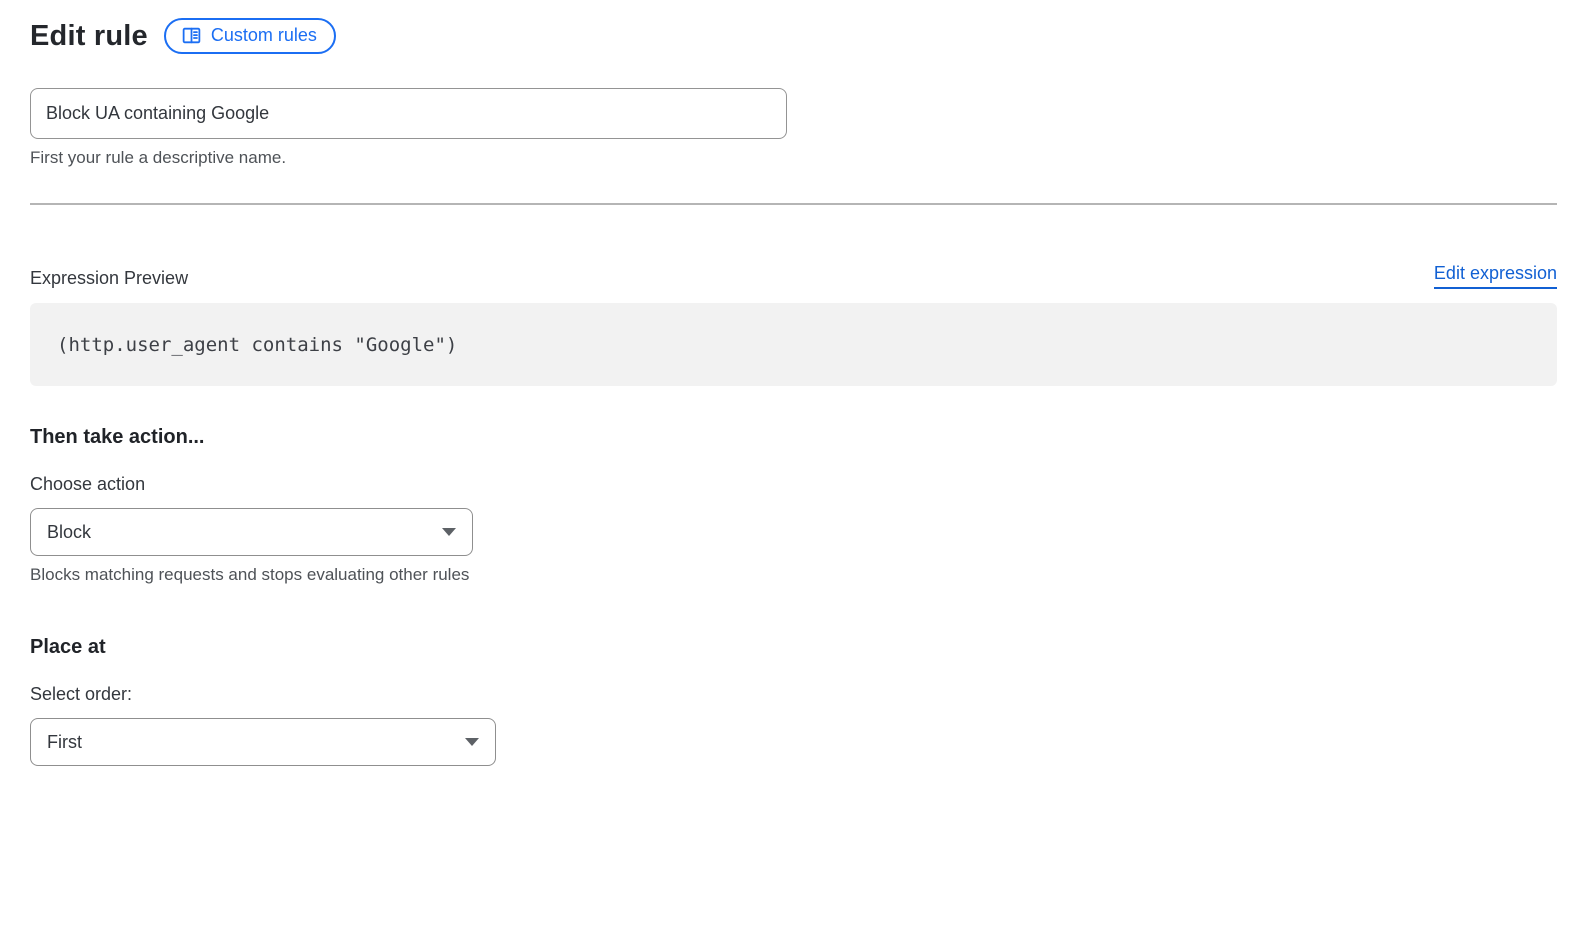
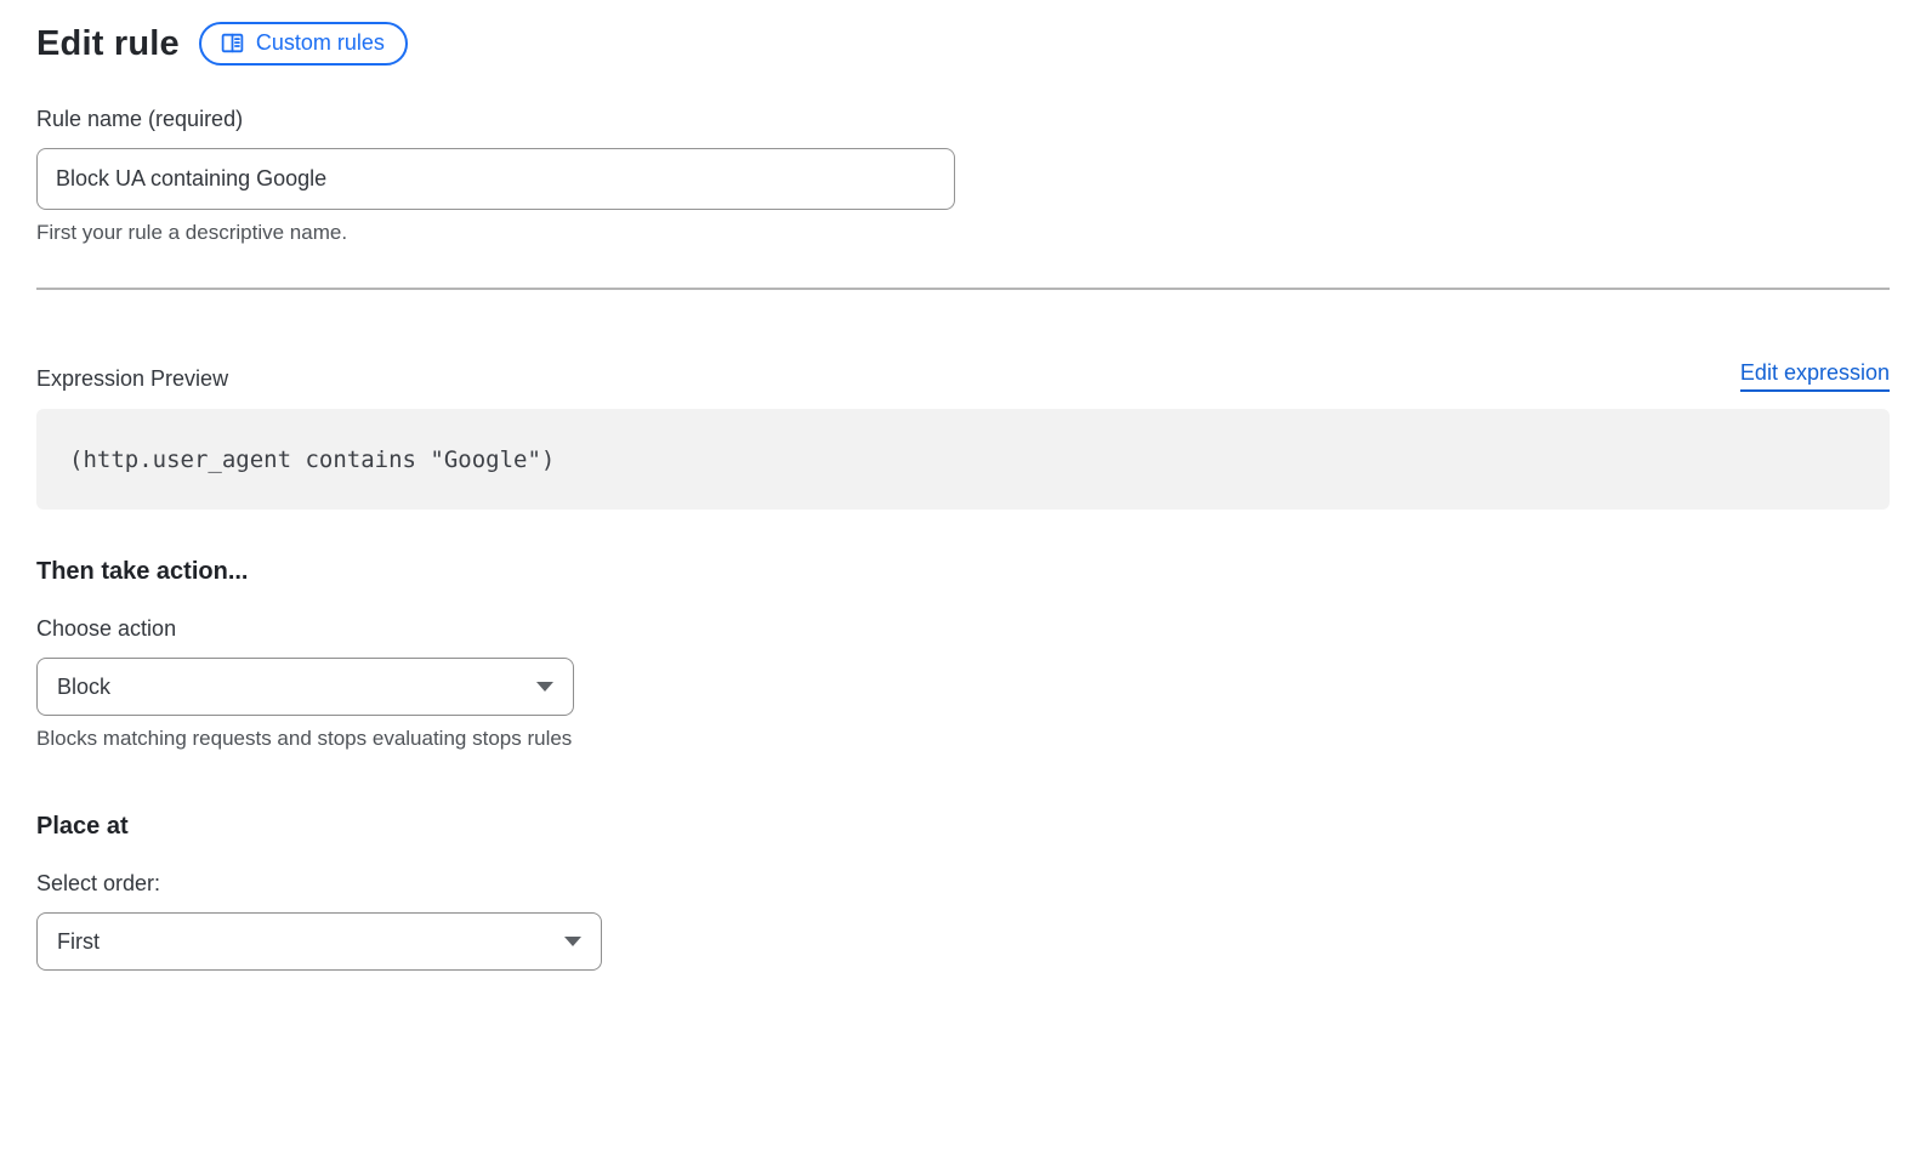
  Edit rule
  Custom rules
+ Rule name (required)
  Block UA containing Google
  First your rule a descriptive name.
  Expression Preview
  Edit expression
  (http.user_agent contains "Google")
  Then take action...
  Choose action
  Block
- Blocks matching requests and stops evaluating other rules
+ Blocks matching requests and stops evaluating stops rules
  Place at
  Select order:
  First
